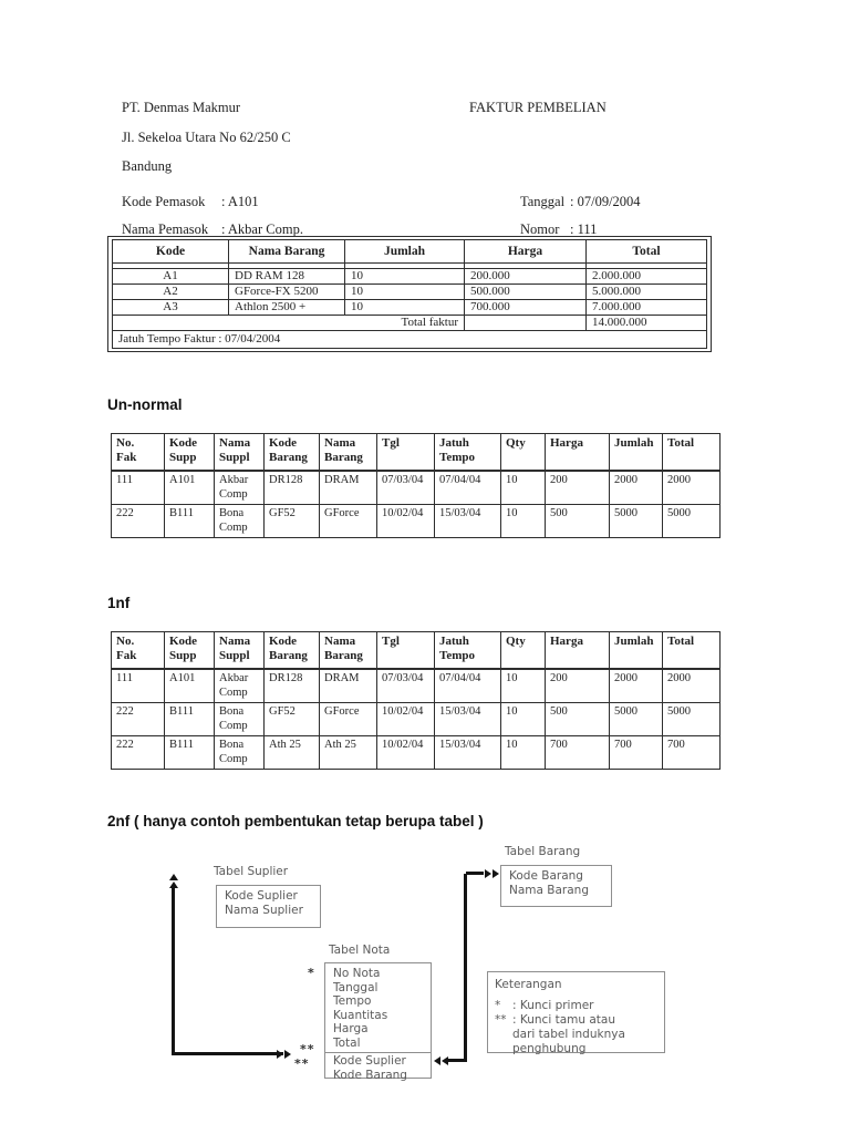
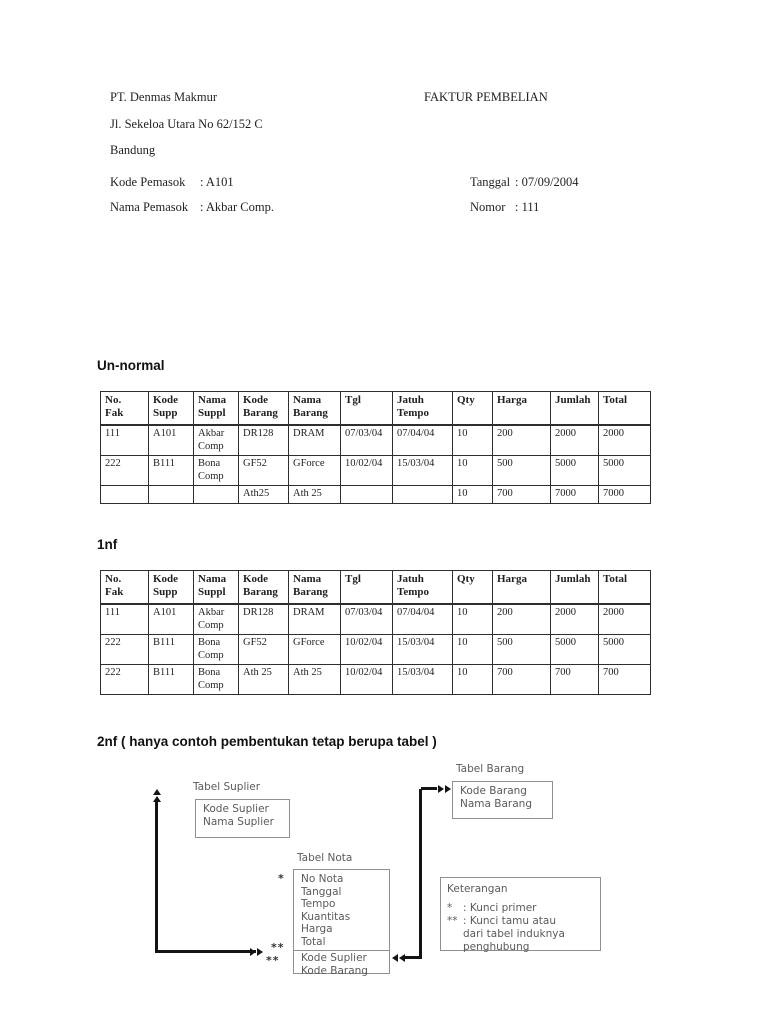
  PT. Denmas Makmur
  FAKTUR PEMBELIAN
- Jl. Sekeloa Utara No 62/250 C
+ Jl. Sekeloa Utara No 62/152 C
  Bandung
  Kode Pemasok
  : A101
  Tanggal
  : 07/09/2004
  Nama Pemasok
  : Akbar Comp.
  Nomor
  : 111
- Kode	Nama Barang	Jumlah	Harga	Total
- A1	DD RAM 128	10	200.000	2.000.000
- A2	GForce-FX 5200	10	500.000	5.000.000
- A3	Athlon 2500 +	10	700.000	7.000.000
- Total faktur		14.000.000
- Jatuh Tempo Faktur : 07/04/2004
  Un-normal
  No. Fak	Kode Supp	Nama Suppl	Kode Barang	Nama Barang	Tgl	Jatuh Tempo	Qty	Harga	Jumlah	Total
  111	A101	Akbar Comp	DR128	DRAM	07/03/04	07/04/04	10	200	2000	2000
  222	B111	Bona Comp	GF52	GForce	10/02/04	15/03/04	10	500	5000	5000
+ 			Ath25	Ath 25			10	700	7000	7000
  1nf
  No. Fak	Kode Supp	Nama Suppl	Kode Barang	Nama Barang	Tgl	Jatuh Tempo	Qty	Harga	Jumlah	Total
  111	A101	Akbar Comp	DR128	DRAM	07/03/04	07/04/04	10	200	2000	2000
  222	B111	Bona Comp	GF52	GForce	10/02/04	15/03/04	10	500	5000	5000
  222	B111	Bona Comp	Ath 25	Ath 25	10/02/04	15/03/04	10	700	700	700
  2nf ( hanya contoh pembentukan tetap berupa tabel )
  Tabel Suplier
  Kode Suplier
  Nama Suplier
  Tabel Barang
  Kode Barang
  Nama Barang
  Tabel Nota
  No Nota
  Tanggal
  Tempo
  Kuantitas
  Harga
  Total
  Kode Suplier
  Kode Barang
  *
  **
  **
  Keterangan
  *
  : Kunci primer
  **
  : Kunci tamu atau
  dari tabel induknya
  penghubung
